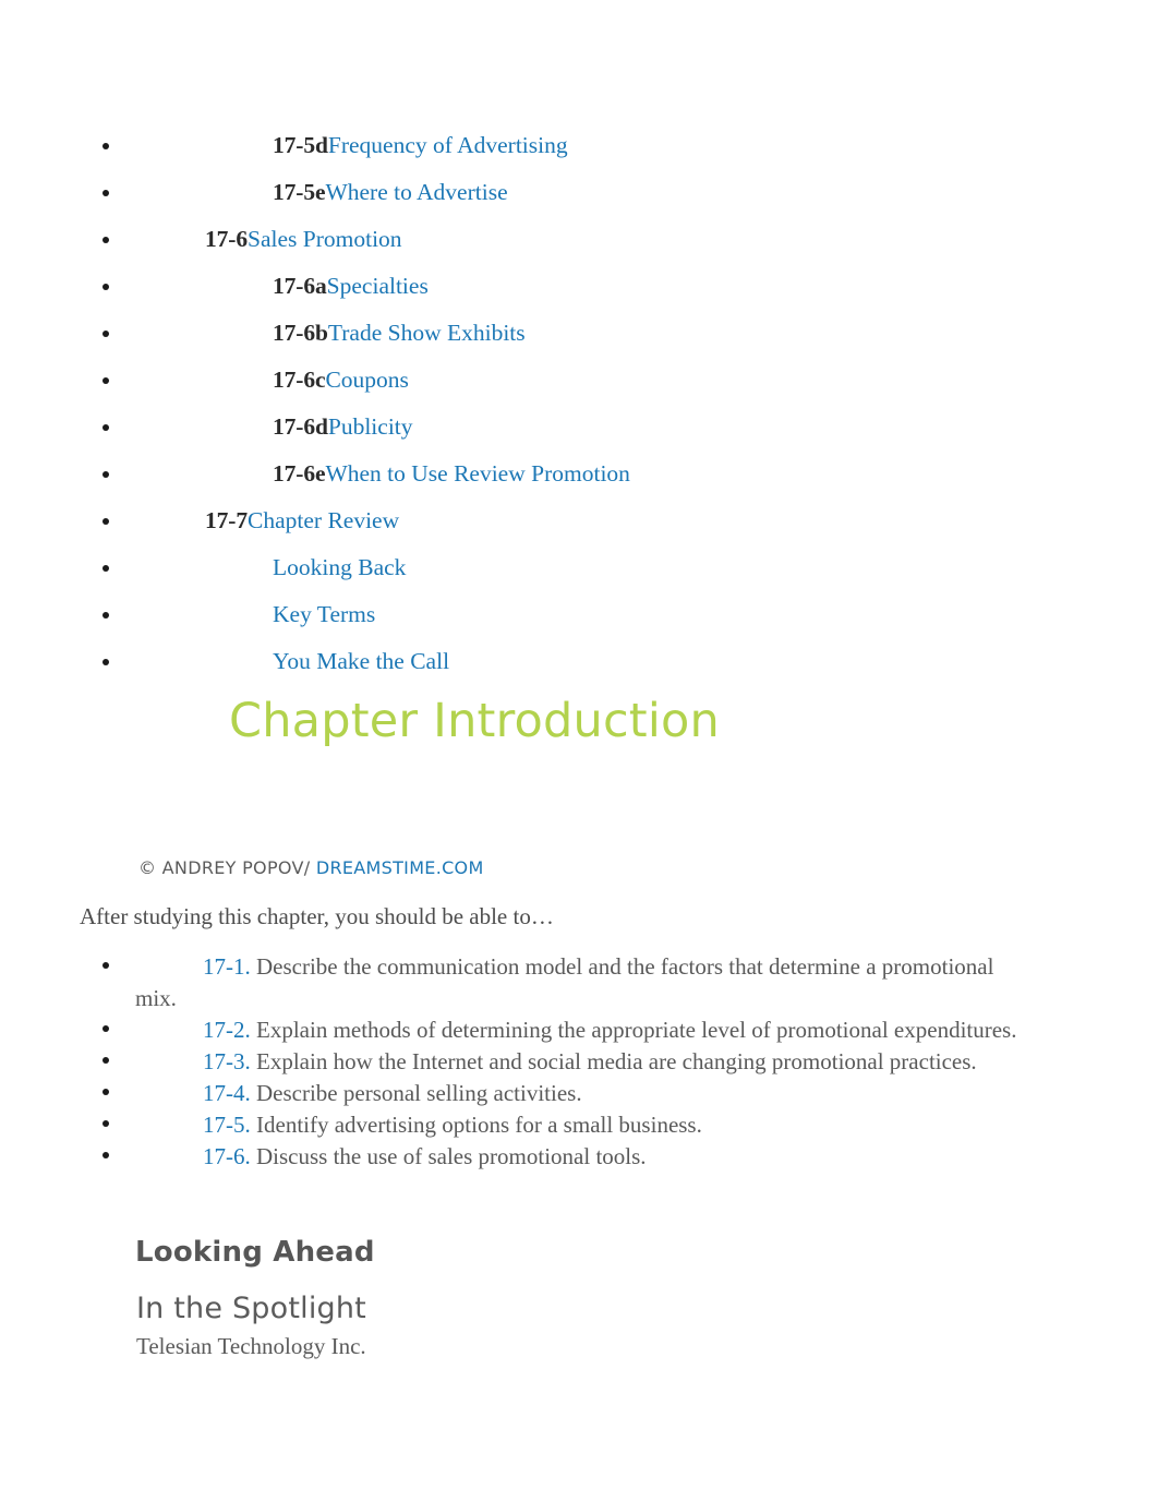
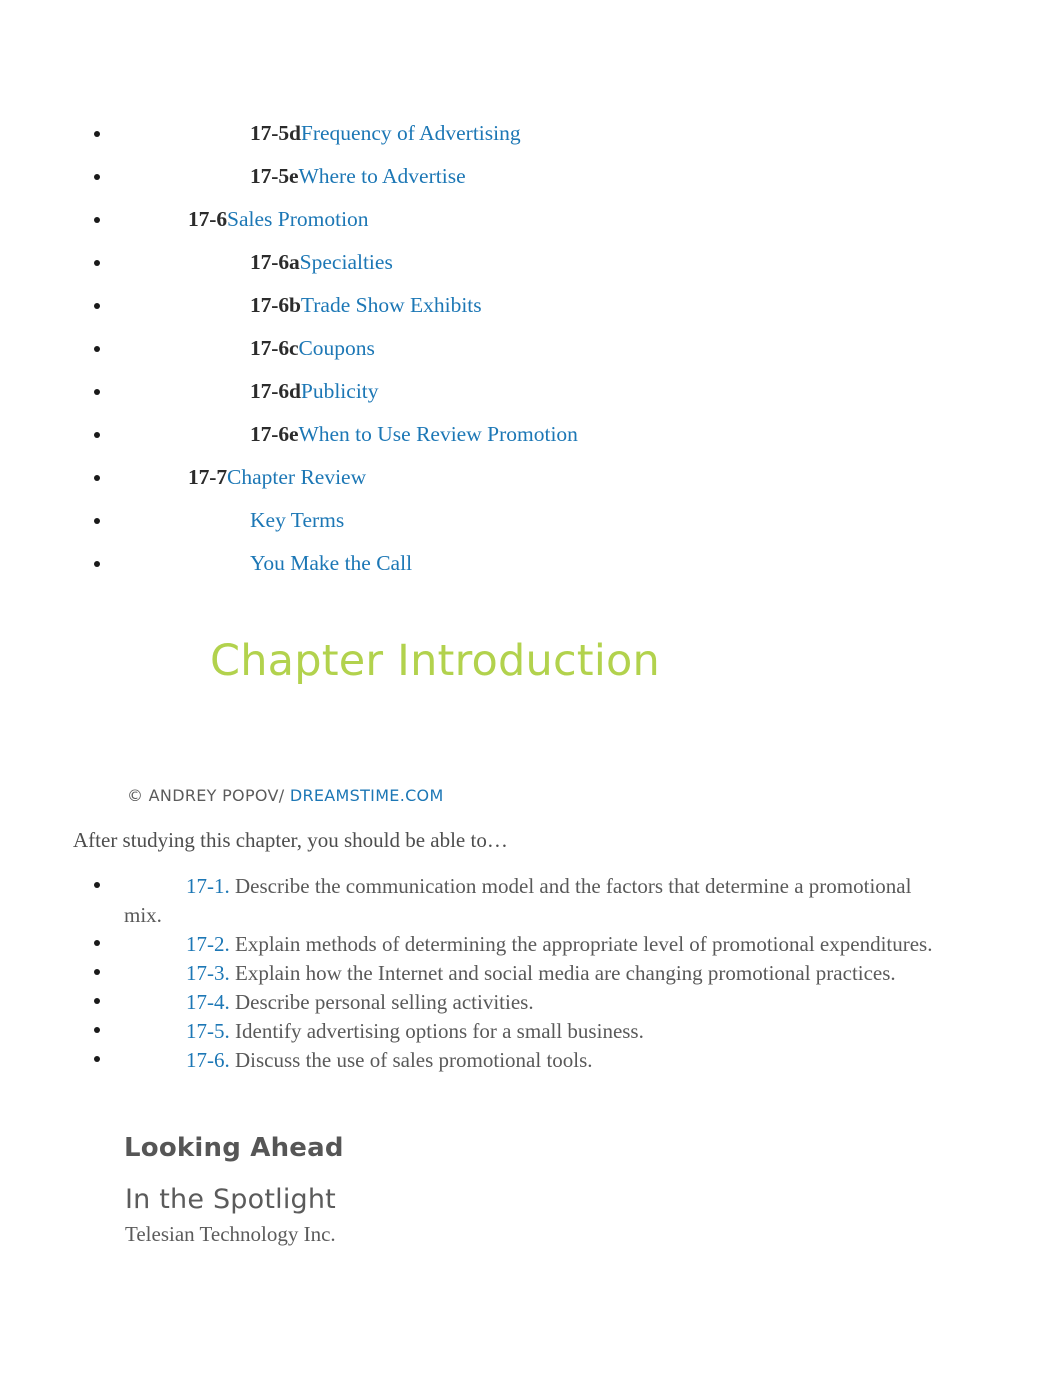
  17-5dFrequency of Advertising
  17-5eWhere to Advertise
  17-6Sales Promotion
  17-6aSpecialties
  17-6bTrade Show Exhibits
  17-6cCoupons
  17-6dPublicity
  17-6eWhen to Use Review Promotion
  17-7Chapter Review
- Looking Back
  Key Terms
  You Make the Call
  Chapter Introduction
  © ANDREY POPOV/ DREAMSTIME.COM
  After studying this chapter, you should be able to…
  17-1. Describe the communication model and the factors that determine a promotional mix.
  17-2. Explain methods of determining the appropriate level of promotional expenditures.
  17-3. Explain how the Internet and social media are changing promotional practices.
  17-4. Describe personal selling activities.
  17-5. Identify advertising options for a small business.
  17-6. Discuss the use of sales promotional tools.
  Looking Ahead
  In the Spotlight
  Telesian Technology Inc.
